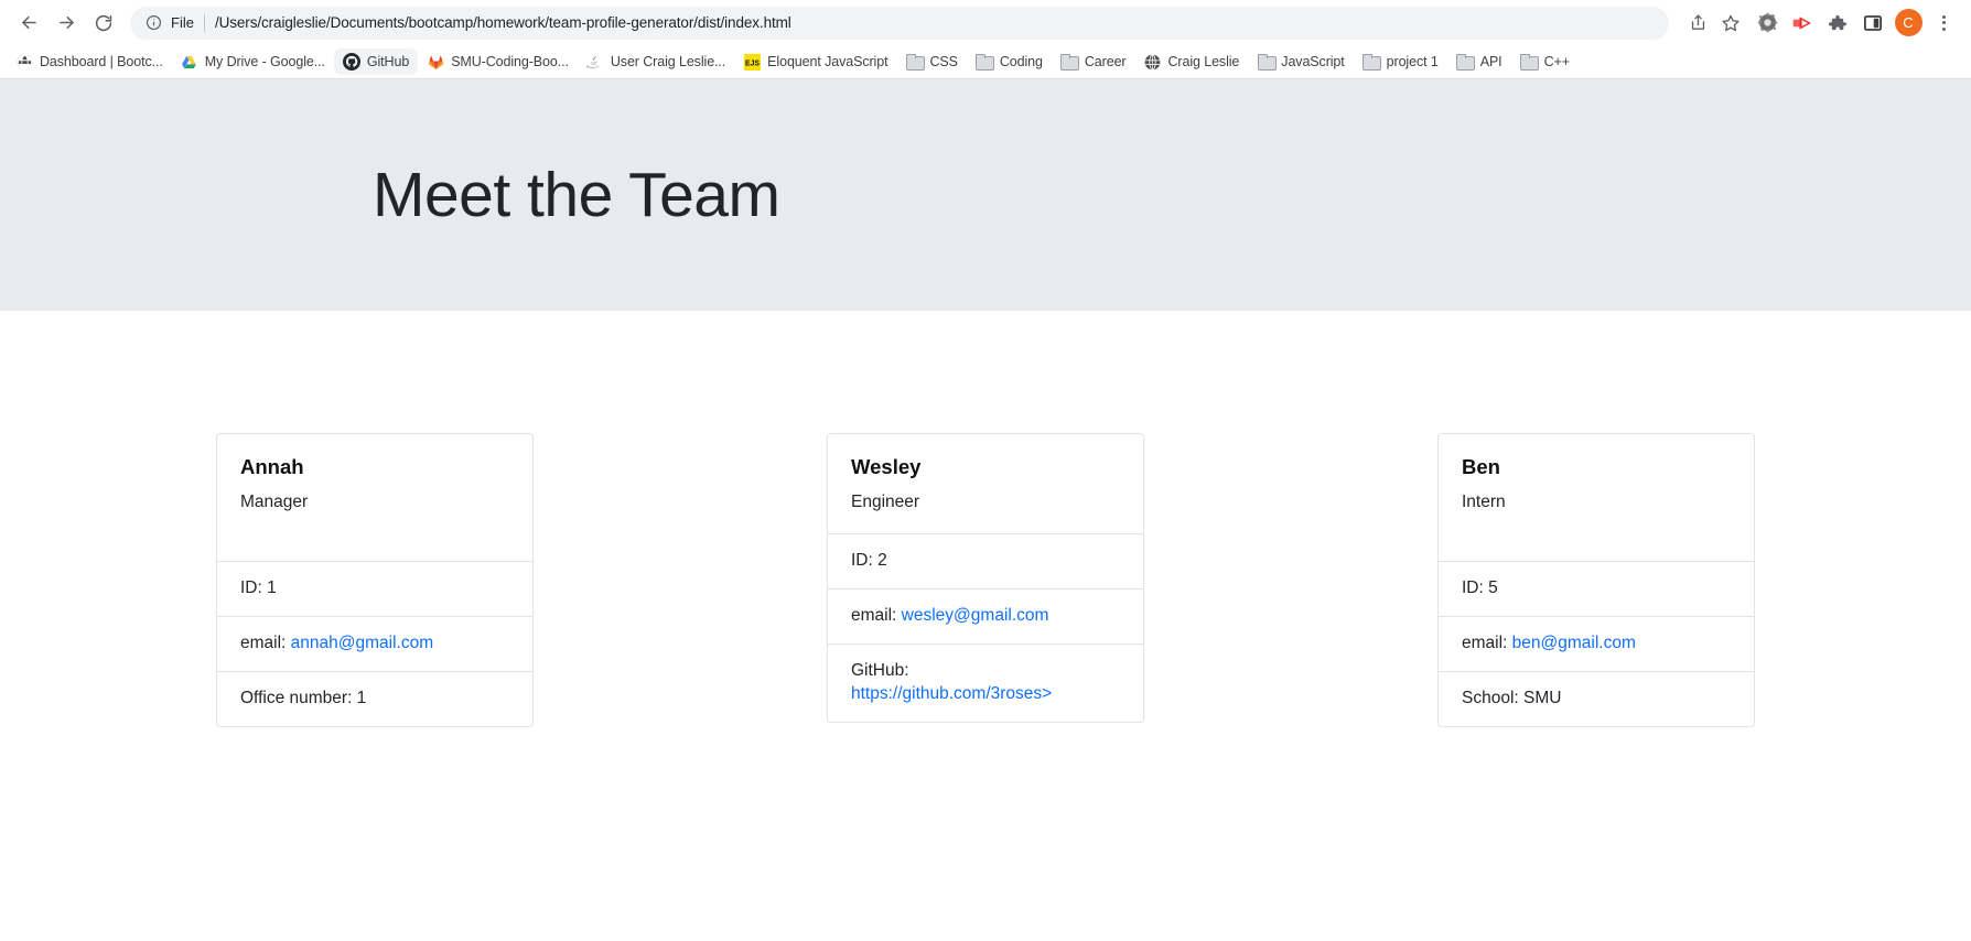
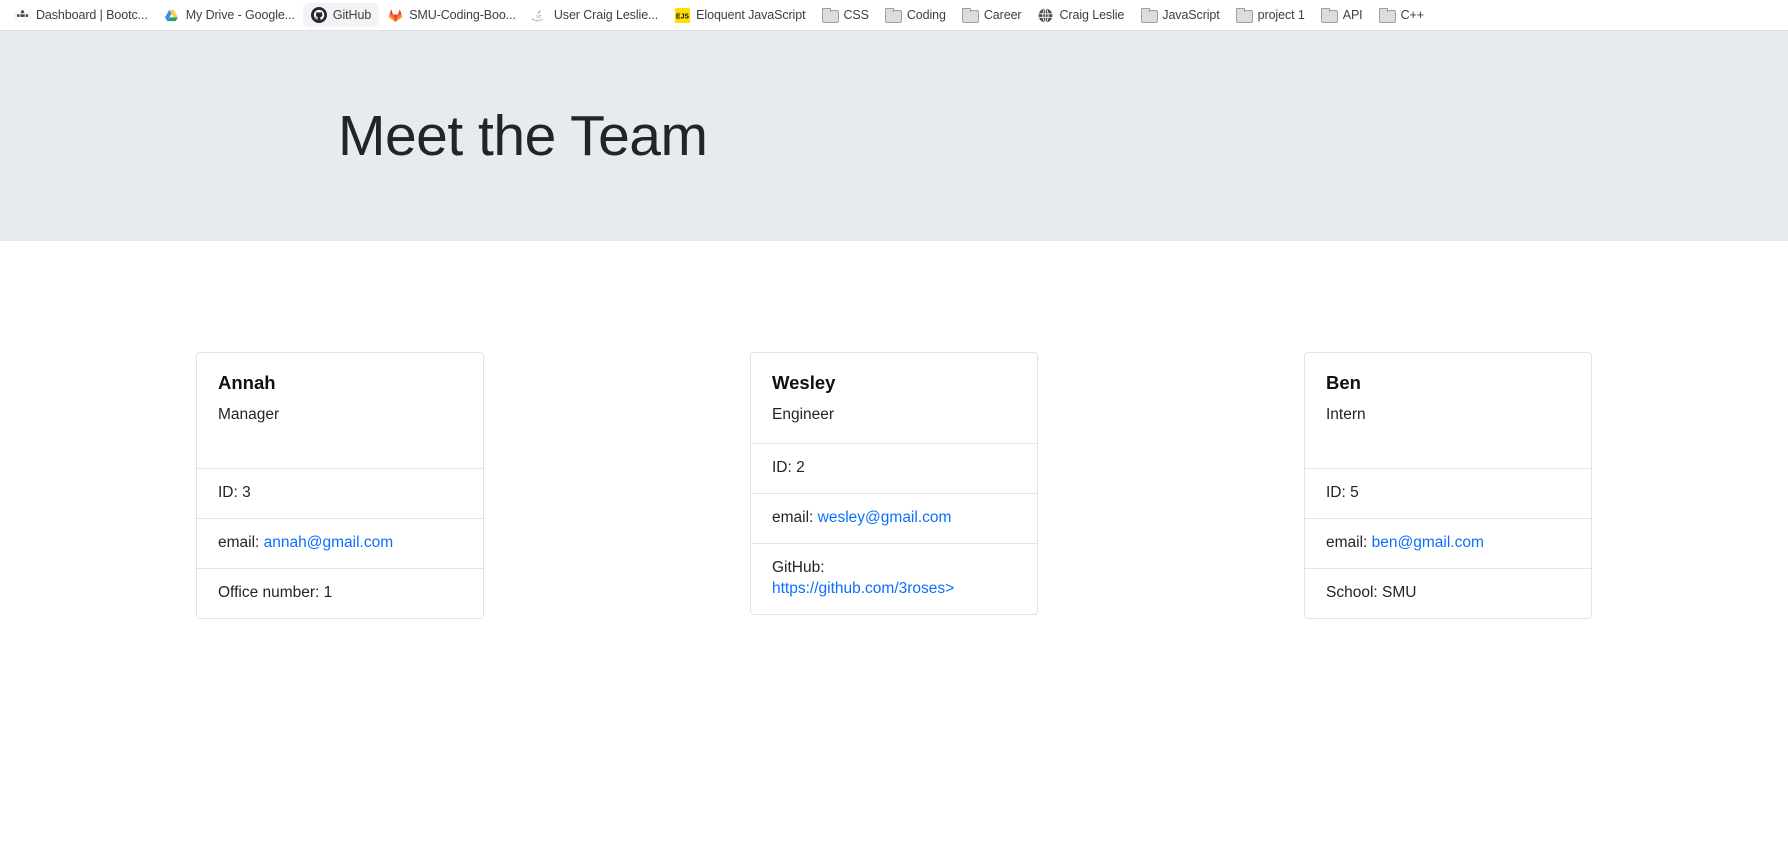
- File
- /Users/craigleslie/Documents/bootcamp/homework/team-profile-generator/dist/index.html
- C
  Dashboard | Bootc...
  My Drive - Google...
  GitHub
  SMU-Coding-Boo...
  User Craig Leslie...
  Eloquent JavaScript
  CSS
  Coding
  Career
  Craig Leslie
  JavaScript
  project 1
  API
  C++
  Meet the Team
  Annah
  Manager
- ID: 1
+ ID: 3
  email: annah@gmail.com
  Office number: 1
  Wesley
  Engineer
  ID: 2
  email: wesley@gmail.com
  GitHub:
  https://github.com/3roses>
  Ben
  Intern
  ID: 5
  email: ben@gmail.com
  School: SMU
